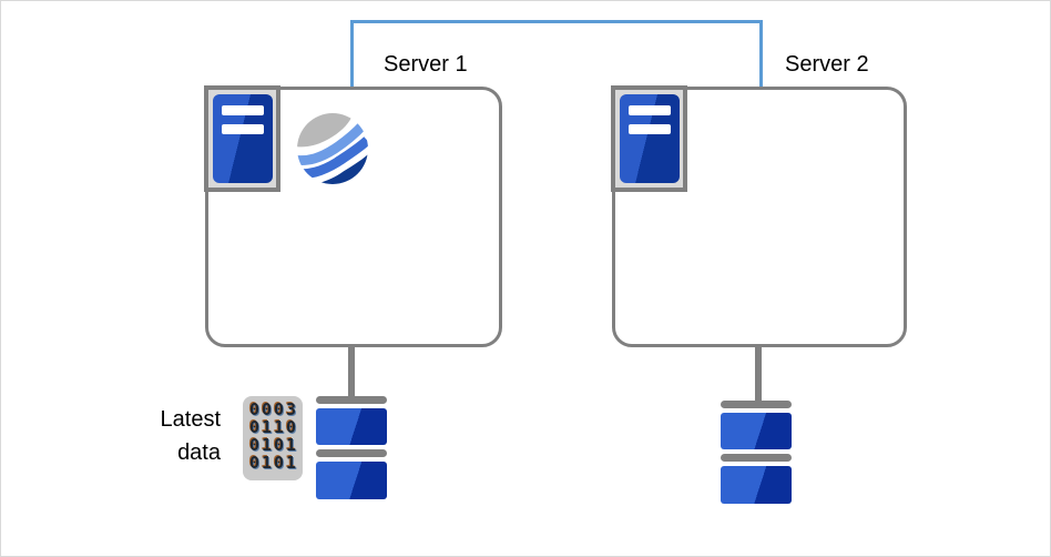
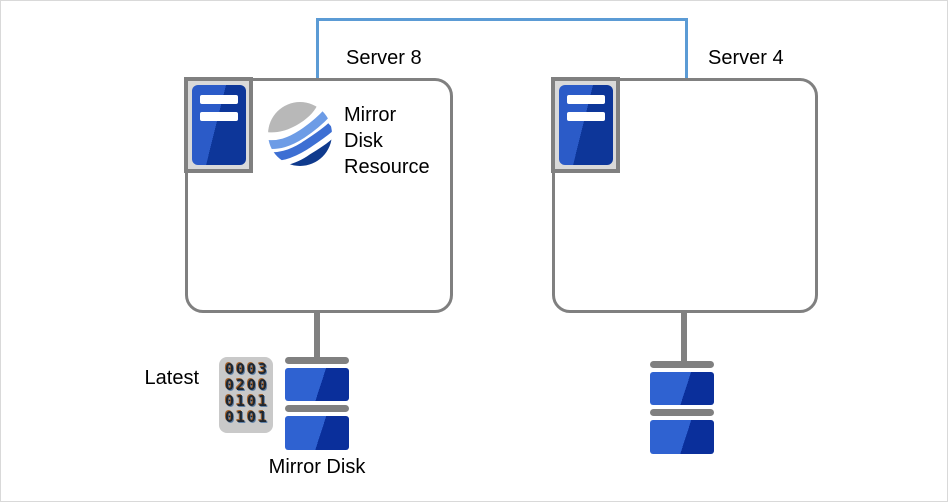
- Server 1
+ Server 8
- Server 2
+ Server 4
+ Mirror
+ Disk
+ Resource
  Latest
- data
  0003
- 0110
+ 0200
  0101
  0101
+ Mirror Disk
